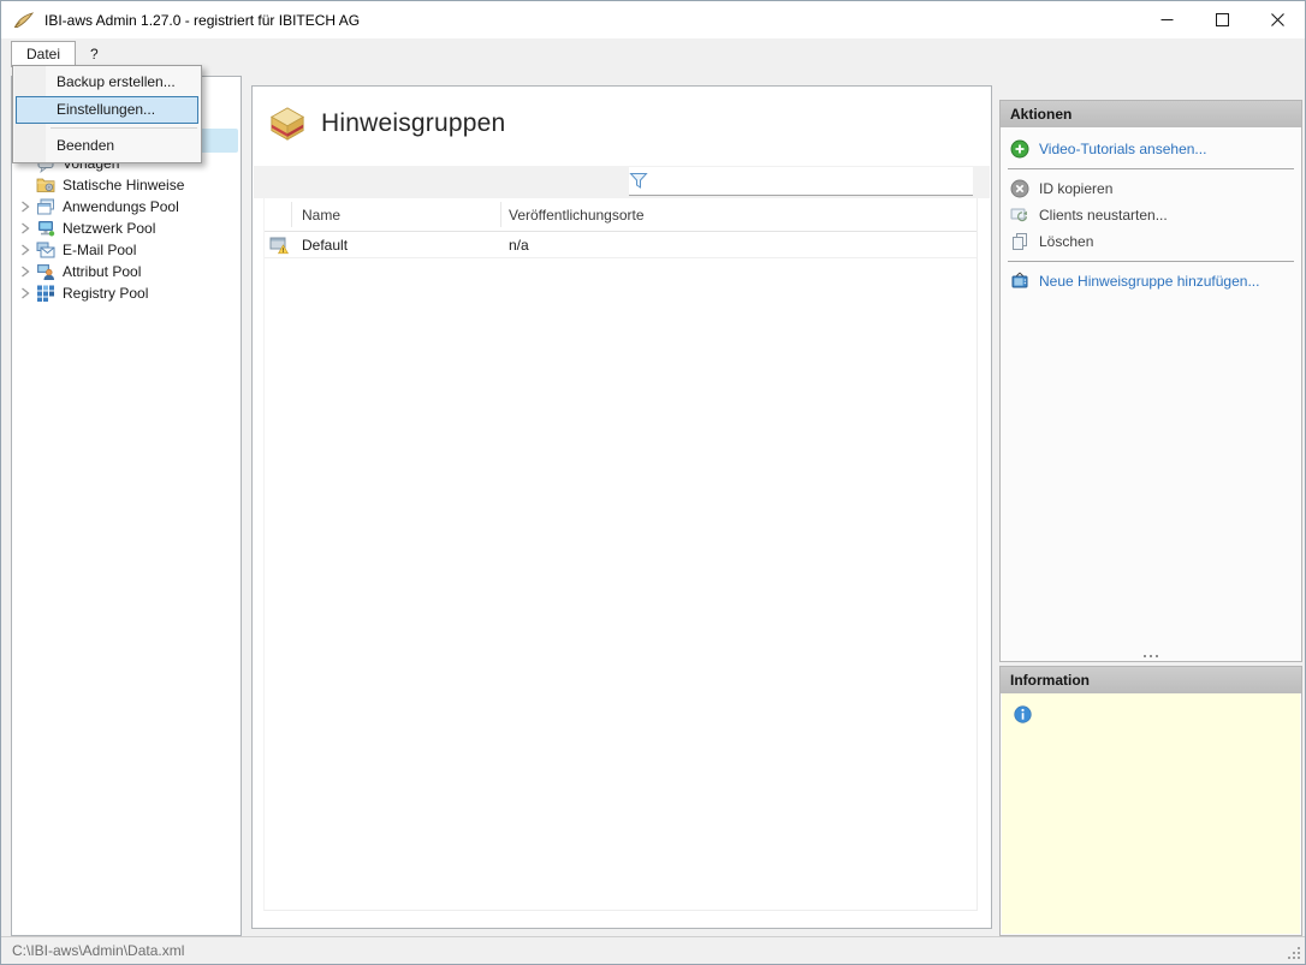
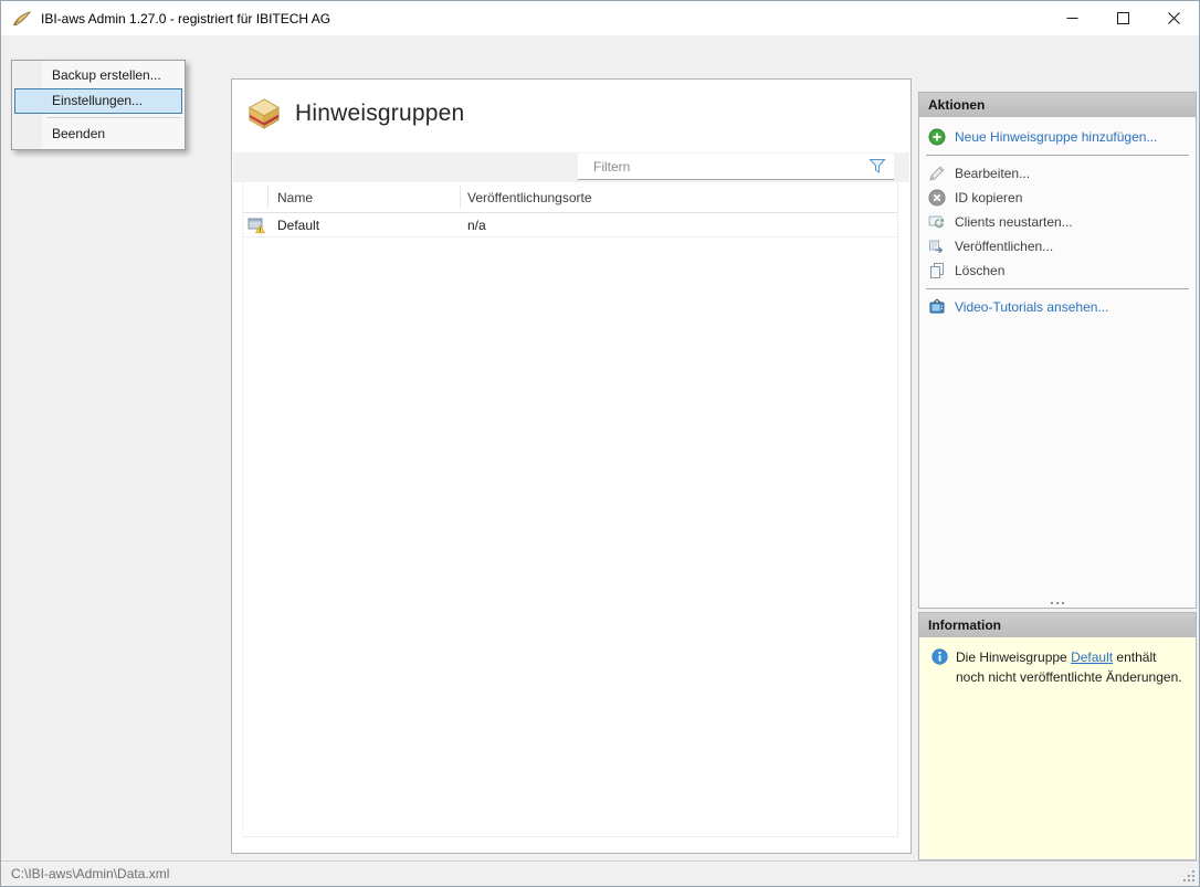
  IBI-aws Admin 1.27.0 - registriert für IBITECH AG
- Datei
- ?
- Vorlagen
- Statische Hinweise
- Anwendungs Pool
- Netzwerk Pool
- E-Mail Pool
- Attribut Pool
- Registry Pool
  Hinweisgruppen
+ Filtern
  Name
  Veröffentlichungsorte
  Default
  n/a
  Aktionen
- Video-Tutorials ansehen...
+ Neue Hinweisgruppe hinzufügen...
+ Bearbeiten...
  ID kopieren
  Clients neustarten...
+ Veröffentlichen...
  Löschen
- Neue Hinweisgruppe hinzufügen...
+ Video-Tutorials ansehen...
  Information
+ Die Hinweisgruppe Default enthält noch nicht veröffentlichte Änderungen.
  C:\IBI-aws\Admin\Data.xml
  Backup erstellen...
  Einstellungen...
  Beenden
